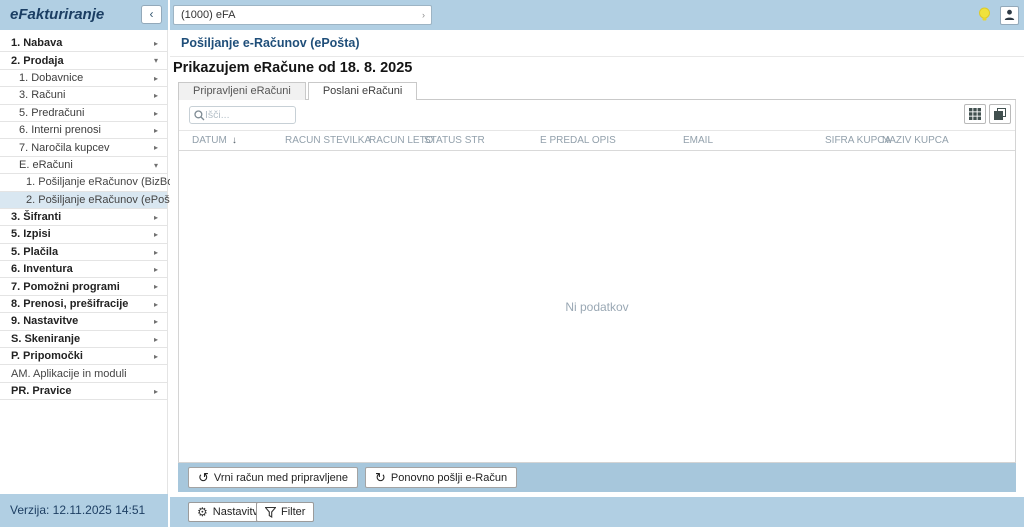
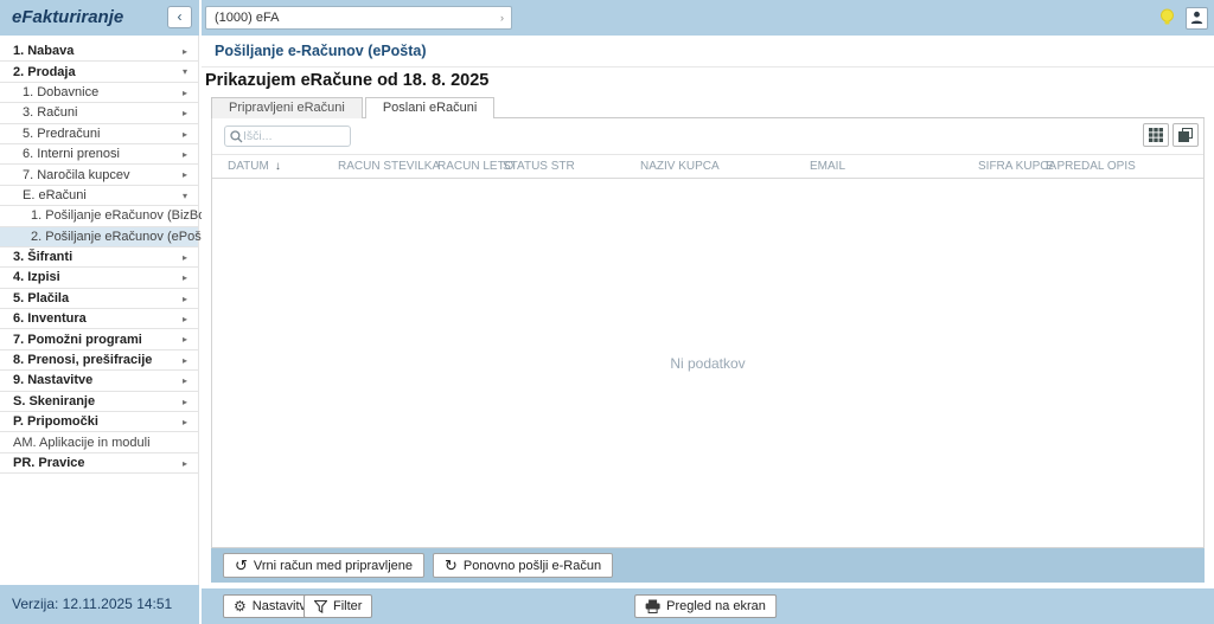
  eFakturiranje
  ‹
  (1000) eFA
  ›
  1. Nabava
  ▸
  2. Prodaja
  ▾
  1. Dobavnice
  ▸
  3. Računi
  ▸
  5. Predračuni
  ▸
  6. Interni prenosi
  ▸
  7. Naročila kupcev
  ▸
  E. eRačuni
  ▾
  1. Pošiljanje eRačunov (BizB
  2. Pošiljanje eRačunov (ePoš
  3. Šifranti
  ▸
- 5. Izpisi
+ 4. Izpisi
  ▸
  5. Plačila
  ▸
  6. Inventura
  ▸
  7. Pomožni programi
  ▸
  8. Prenosi, prešifracije
  ▸
  9. Nastavitve
  ▸
  S. Skeniranje
  ▸
  P. Pripomočki
  ▸
  AM. Aplikacije in moduli
  PR. Pravice
  ▸
  Verzija: 12.11.2025 14:51
  Pošiljanje e-Računov (ePošta)
  Prikazujem eRačune od 18. 8. 2025
  Pripravljeni eRačuni
  Poslani eRačuni
  Išči...
  DATUM ↓
  RACUN STEVILKA
  RACUN LETO
  STATUS STR
- E PREDAL OPIS
+ NAZIV KUPCA
  EMAIL
  SIFRA KUPCA
- NAZIV KUPCA
+ E PREDAL OPIS
  Ni podatkov
  ↺
  Vrni račun med pripravljene
  ↻
  Ponovno pošlji e-Račun
  ⚙
  Nastavit
  Filter
+ Pregled na ekran
